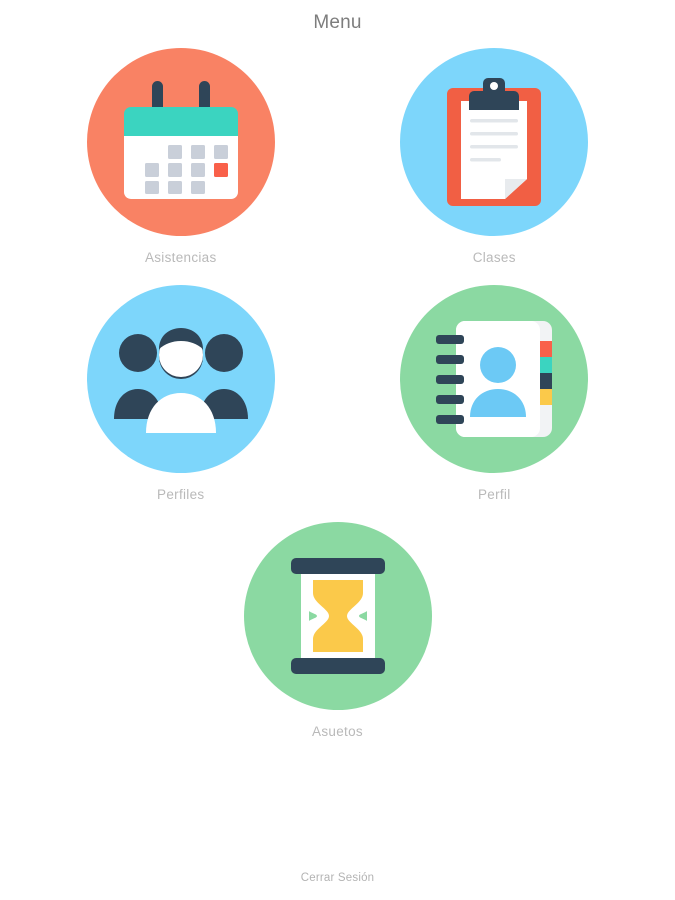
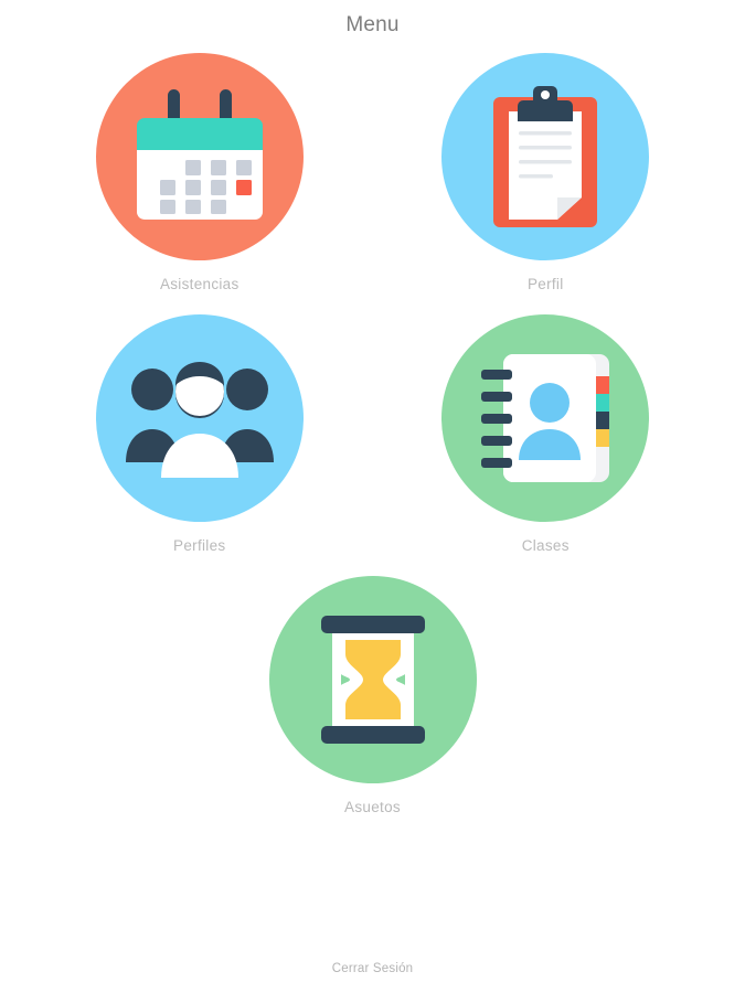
  Menu
  Asistencias
- Clases
+ Perfil
  Perfiles
- Perfil
+ Clases
  Asuetos
  Cerrar Sesión
